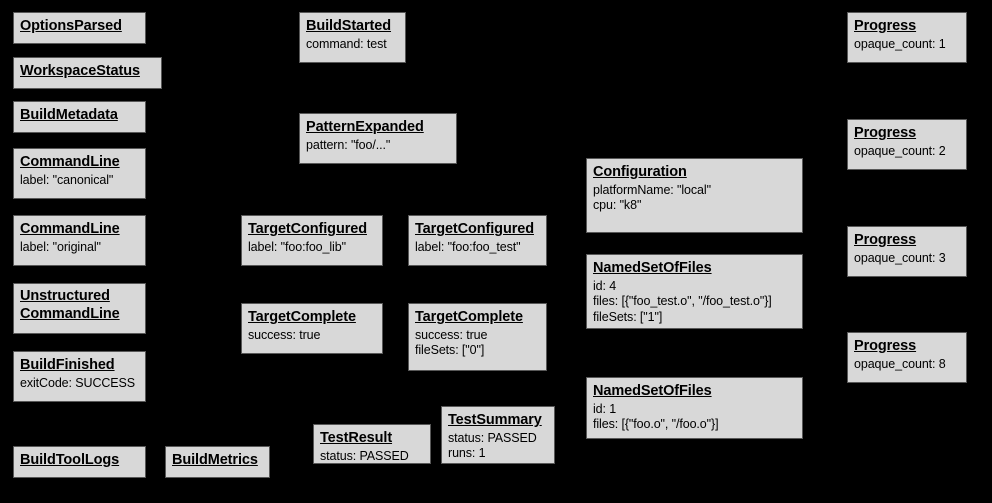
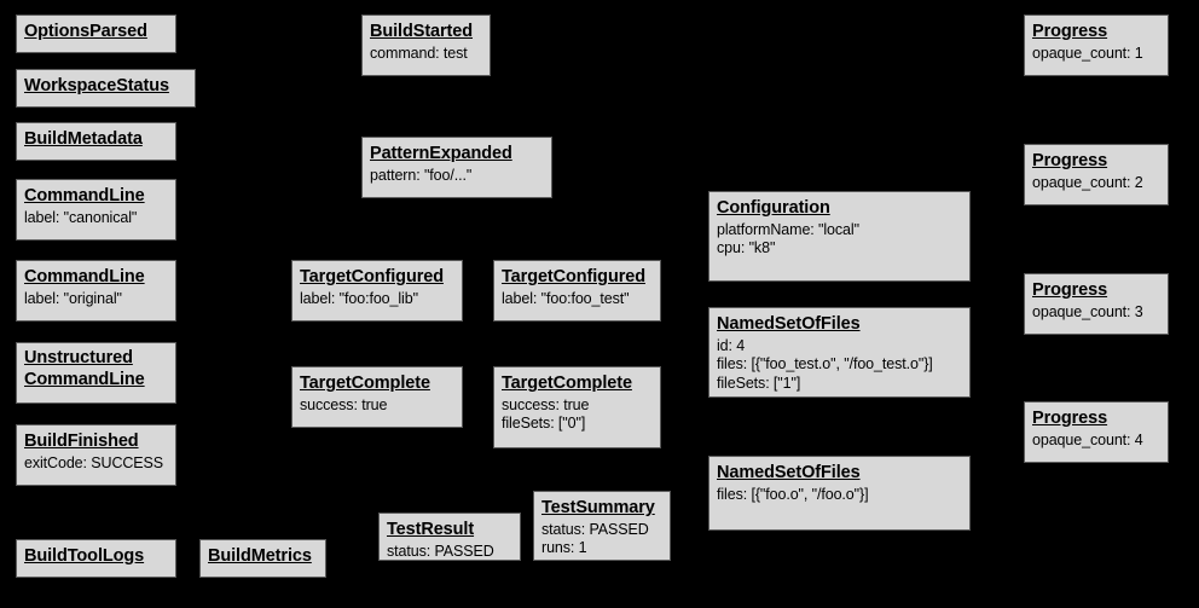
  OptionsParsed
  WorkspaceStatus
  BuildMetadata
  CommandLine
  label: "canonical"
  CommandLine
  label: "original"
  Unstructured
  CommandLine
  BuildFinished
  exitCode: SUCCESS
  BuildToolLogs
  BuildMetrics
  BuildStarted
  command: test
  PatternExpanded
  pattern: "foo/..."
  TargetConfigured
  label: "foo:foo_lib"
  TargetConfigured
  label: "foo:foo_test"
  TargetComplete
  success: true
  TargetComplete
  success: true
  fileSets: ["0"]
  TestResult
  status: PASSED
  TestSummary
  status: PASSED
  runs: 1
  Configuration
  platformName: "local"
  cpu: "k8"
  NamedSetOfFiles
  id: 4
  files: [{"foo_test.o", "/foo_test.o"}]
  fileSets: ["1"]
  NamedSetOfFiles
- id: 1
  files: [{"foo.o", "/foo.o"}]
  Progress
  opaque_count: 1
  Progress
  opaque_count: 2
  Progress
  opaque_count: 3
  Progress
- opaque_count: 8
+ opaque_count: 4
